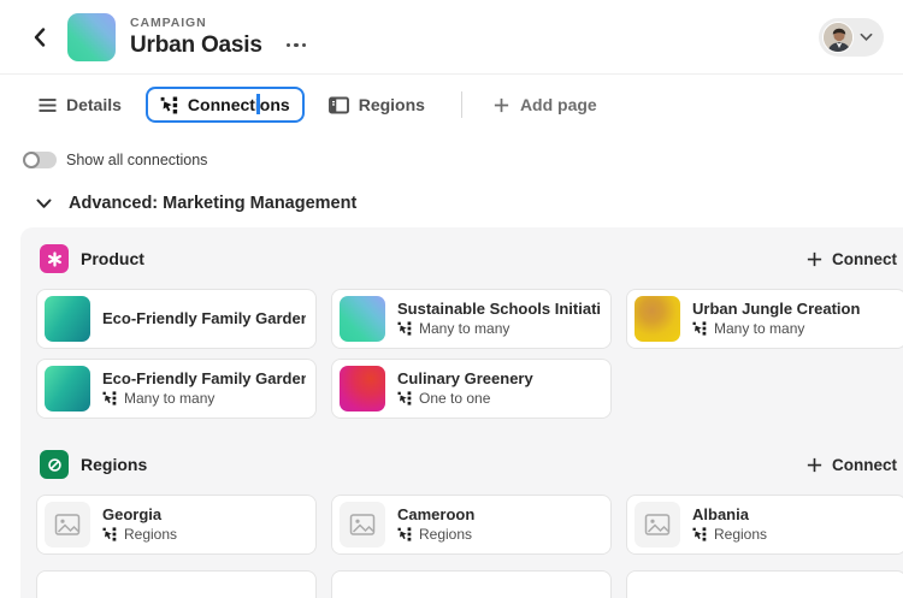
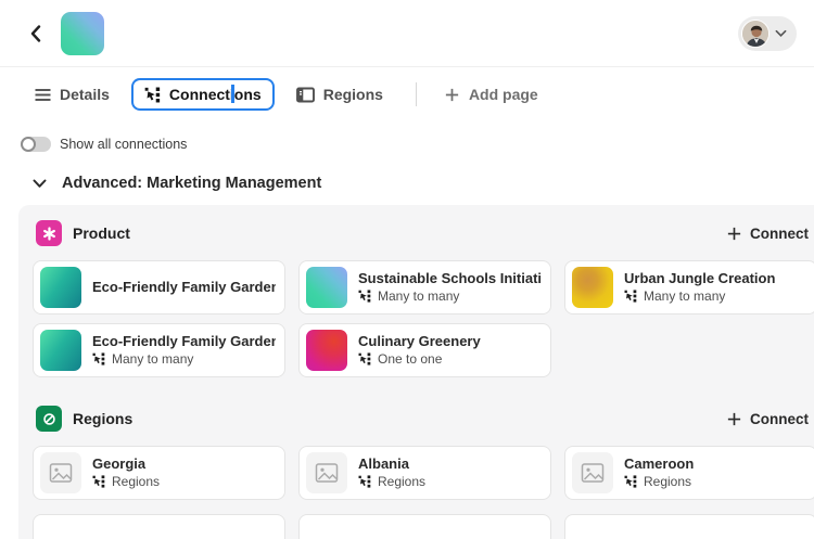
- CAMPAIGN
- Urban Oasis
  Details
  Connectons
  Regions
  Add page
  Show all connections
  Advanced: Marketing Management
  Product
  Connect
  Eco-Friendly Family Garden
  Sustainable Schools Initiati
  Many to many
  Urban Jungle Creation
  Many to many
  Eco-Friendly Family Garden
  Many to many
  Culinary Greenery
  One to one
  Regions
  Connect
  Georgia
  Regions
- Cameroon
+ Albania
  Regions
- Albania
+ Cameroon
  Regions
